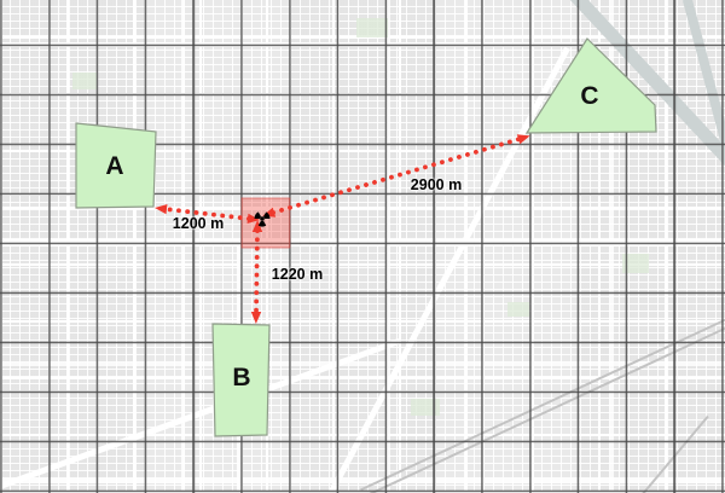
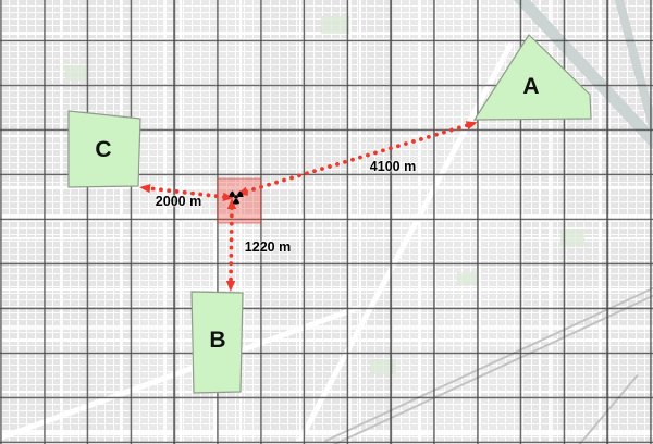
- C
+ A
  B
- A
+ C
- 2900 m
+ 4100 m
- 1200 m
+ 2000 m
  1220 m
